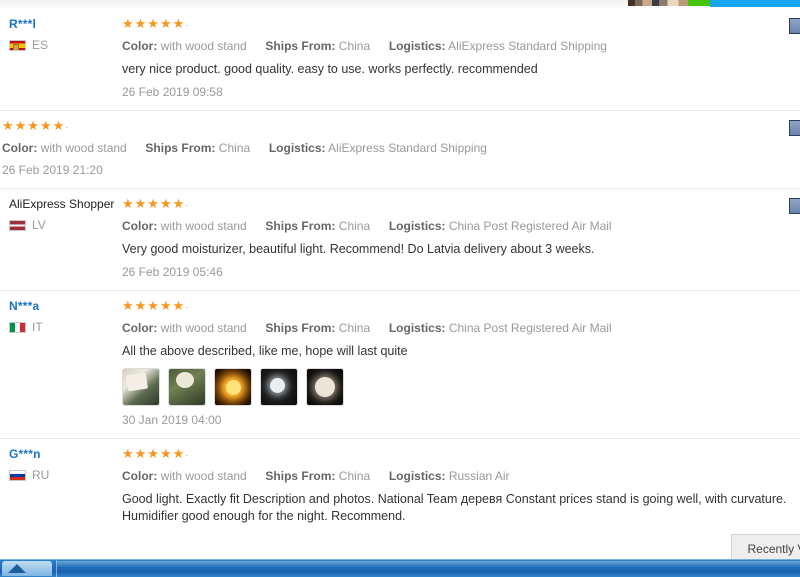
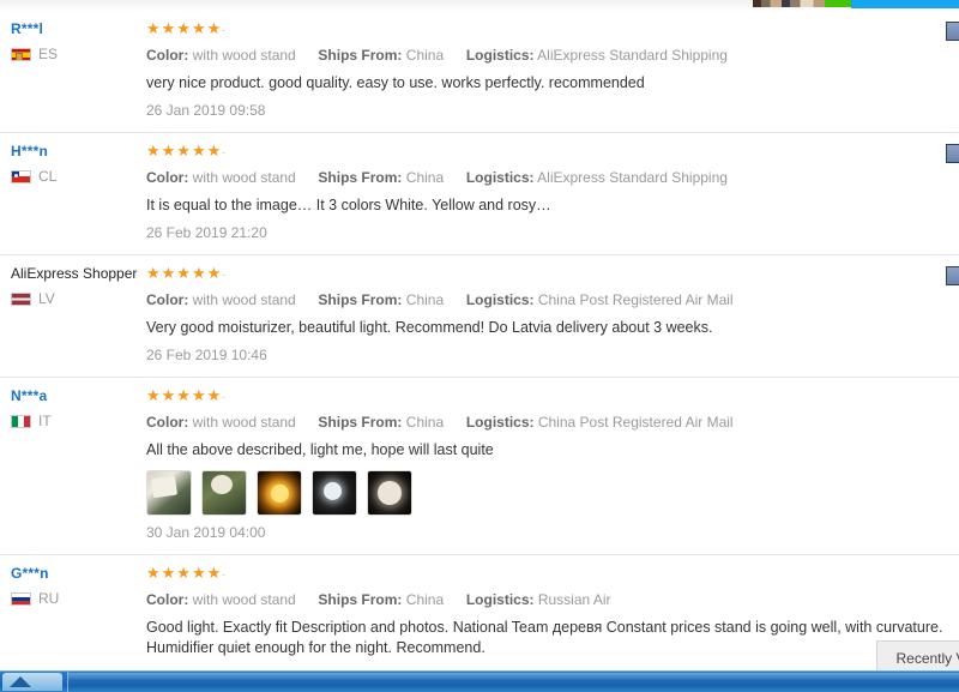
  R***l
  ES
  ★★★★★·
  Color: with wood stand Ships From: China Logistics: AliExpress Standard Shipping
  very nice product. good quality. easy to use. works perfectly. recommended
- 26 Feb 2019 09:58
+ 26 Jan 2019 09:58
+ H***n
+ CL
  ★★★★★·
  Color: with wood stand Ships From: China Logistics: AliExpress Standard Shipping
+ It is equal to the image… It 3 colors White. Yellow and rosy…
  26 Feb 2019 21:20
  AliExpress Shopper
  LV
  ★★★★★·
  Color: with wood stand Ships From: China Logistics: China Post Registered Air Mail
  Very good moisturizer, beautiful light. Recommend! Do Latvia delivery about 3 weeks.
- 26 Feb 2019 05:46
+ 26 Feb 2019 10:46
  N***a
  IT
  ★★★★★·
  Color: with wood stand Ships From: China Logistics: China Post Registered Air Mail
- All the above described, like me, hope will last quite
+ All the above described, light me, hope will last quite
  30 Jan 2019 04:00
  G***n
  RU
  ★★★★★·
  Color: with wood stand Ships From: China Logistics: Russian Air
- Good light. Exactly fit Description and photos. National Team деревя Constant prices stand is going well, with curvature. Humidifier good enough for the night. Recommend.
+ Good light. Exactly fit Description and photos. National Team деревя Constant prices stand is going well, with curvature. Humidifier quiet enough for the night. Recommend.
  Recently
